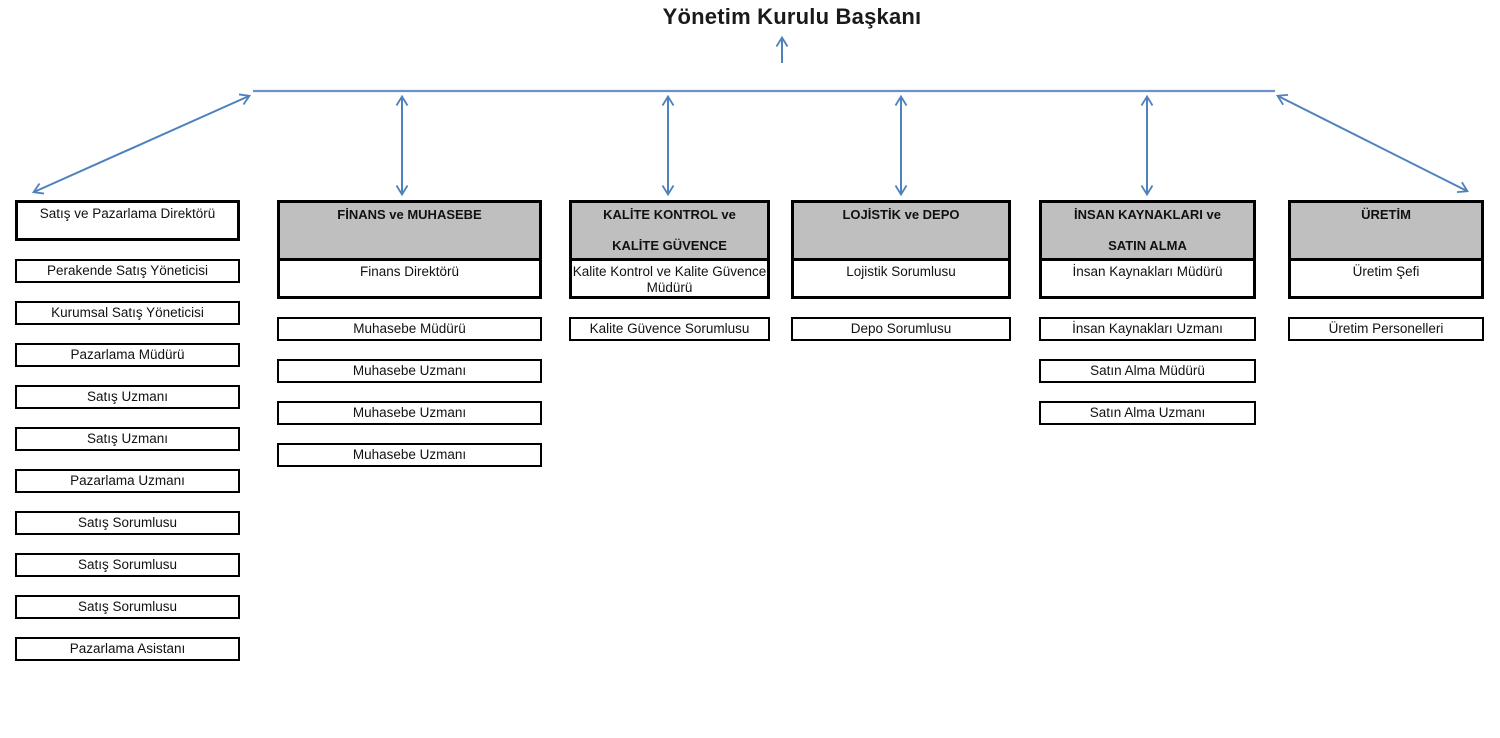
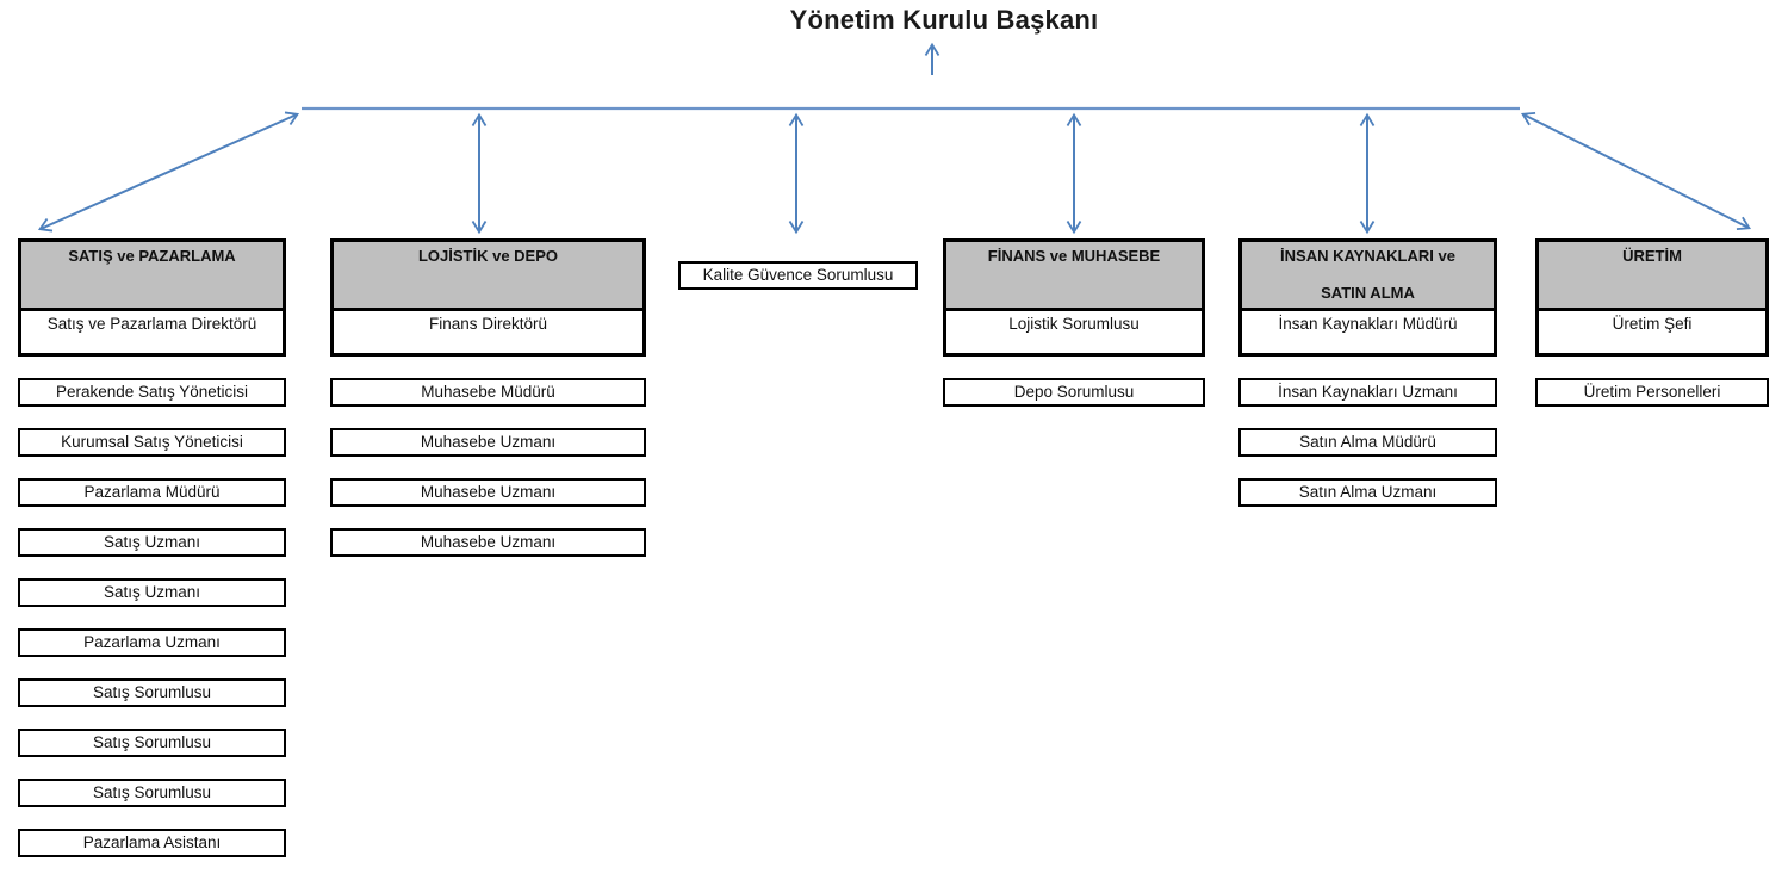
  Yönetim Kurulu Başkanı
+ SATIŞ ve PAZARLAMA
  Satış ve Pazarlama Direktörü
  Perakende Satış Yöneticisi
  Kurumsal Satış Yöneticisi
  Pazarlama Müdürü
  Satış Uzmanı
  Satış Uzmanı
  Pazarlama Uzmanı
  Satış Sorumlusu
  Satış Sorumlusu
  Satış Sorumlusu
  Pazarlama Asistanı
- FİNANS ve MUHASEBE
+ LOJİSTİK ve DEPO
  Finans Direktörü
  Muhasebe Müdürü
  Muhasebe Uzmanı
  Muhasebe Uzmanı
  Muhasebe Uzmanı
- KALİTE KONTROL ve
- KALİTE GÜVENCE
- Kalite Kontrol ve Kalite Güvence Müdürü
  Kalite Güvence Sorumlusu
- LOJİSTİK ve DEPO
+ FİNANS ve MUHASEBE
  Lojistik Sorumlusu
  Depo Sorumlusu
  İNSAN KAYNAKLARI ve
  SATIN ALMA
  İnsan Kaynakları Müdürü
  İnsan Kaynakları Uzmanı
  Satın Alma Müdürü
  Satın Alma Uzmanı
  ÜRETİM
  Üretim Şefi
  Üretim Personelleri
